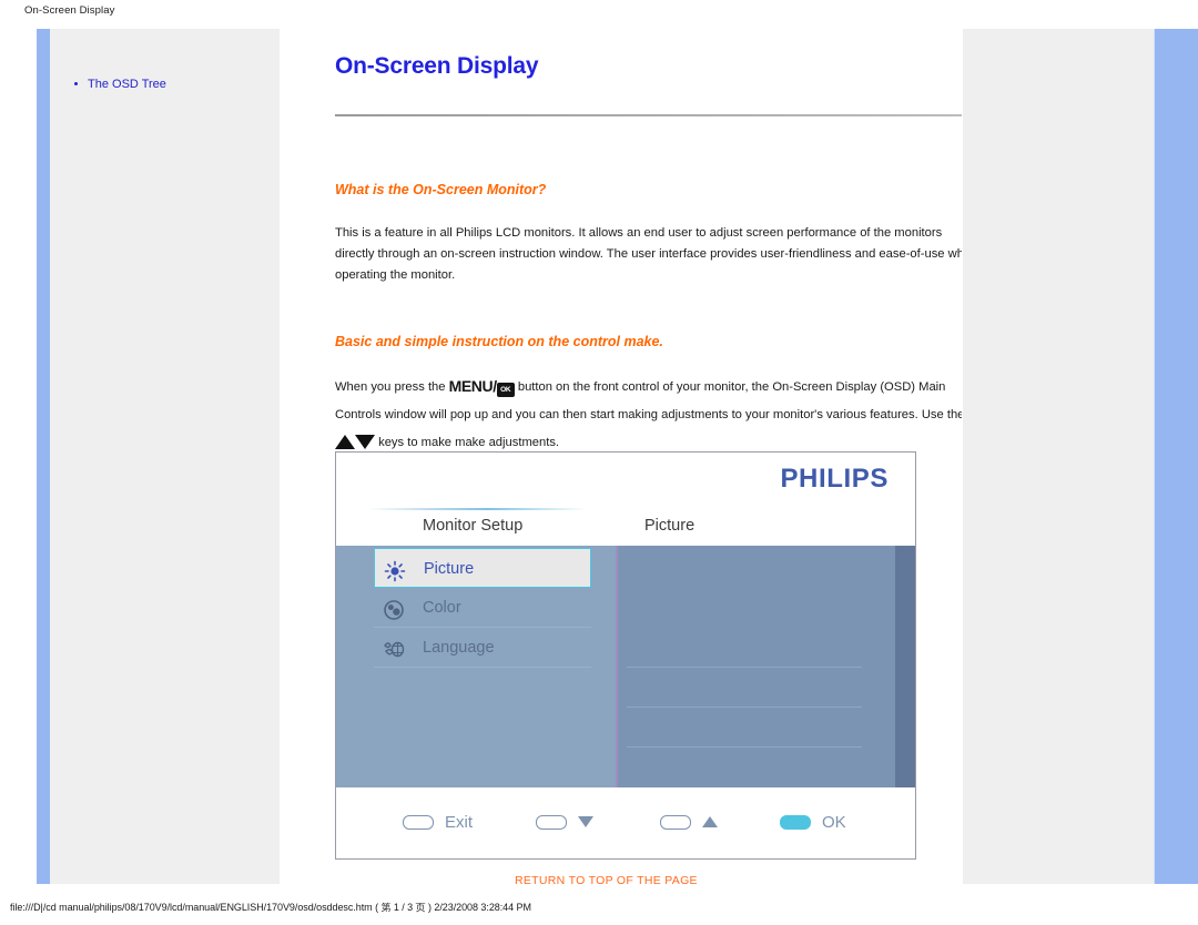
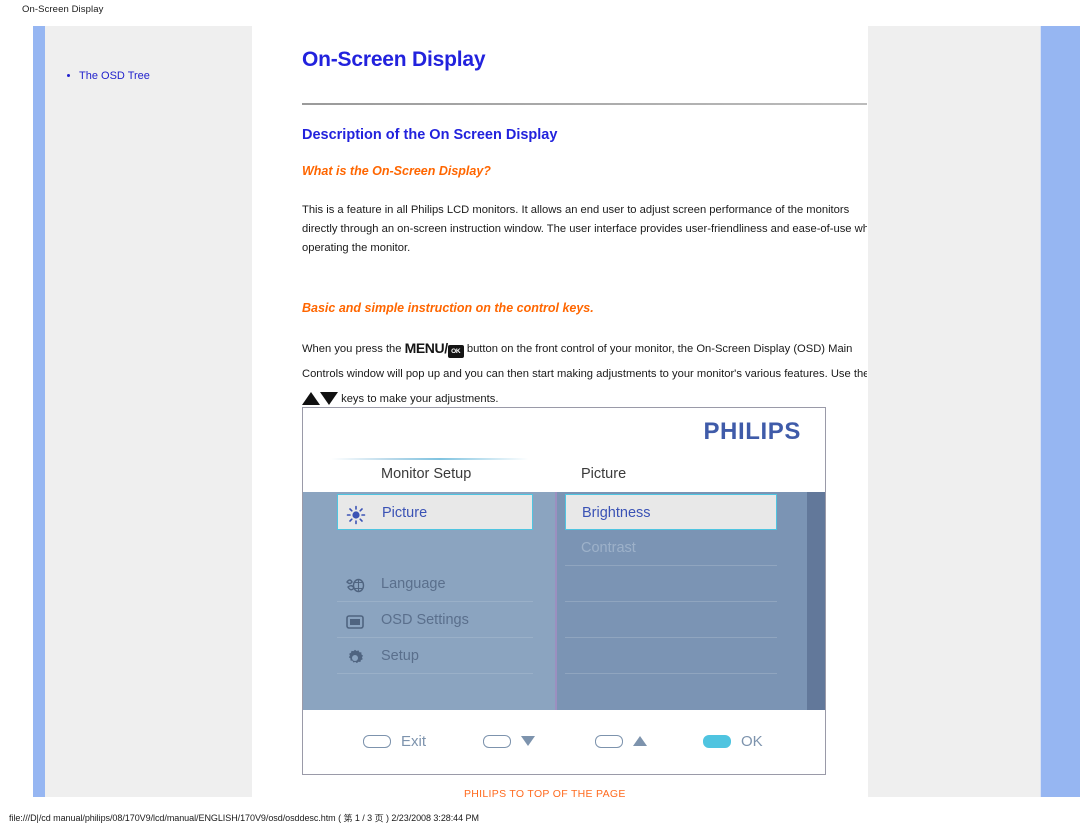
  On-Screen Display
  The OSD Tree
  On-Screen Display
+ Description of the On Screen Display
- What is the On-Screen Monitor?
+ What is the On-Screen Display?
  This is a feature in all Philips LCD monitors. It allows an end user to adjust screen performance of the monitors directly through an on-screen instruction window. The user interface provides user-friendliness and ease-of-use wh operating the monitor.
- Basic and simple instruction on the control make.
+ Basic and simple instruction on the control keys.
- When you press the MENU/ button on the front control of your monitor, the On-Screen Display (OSD) Main Controls window will pop up and you can then start making adjustments to your monitor's various features. Use th keys to make make adjustments.
+ When you press the MENU/ button on the front control of your monitor, the On-Screen Display (OSD) Main Controls window will pop up and you can then start making adjustments to your monitor's various features. Use th keys to make your adjustments.
  PHILIPS
  Monitor Setup
  Picture
  Picture
- Color
  Language
+ OSD Settings
+ Setup
+ Brightness
+ Contrast
  Exit
  OK
- RETURN TO TOP OF THE PAGE
+ PHILIPS TO TOP OF THE PAGE
  file:///D|/cd manual/philips/08/170V9/lcd/manual/ENGLISH/170V9/osd/osddesc.htm ( 第 1 / 3 页 ) 2/23/2008 3:28:44 PM
